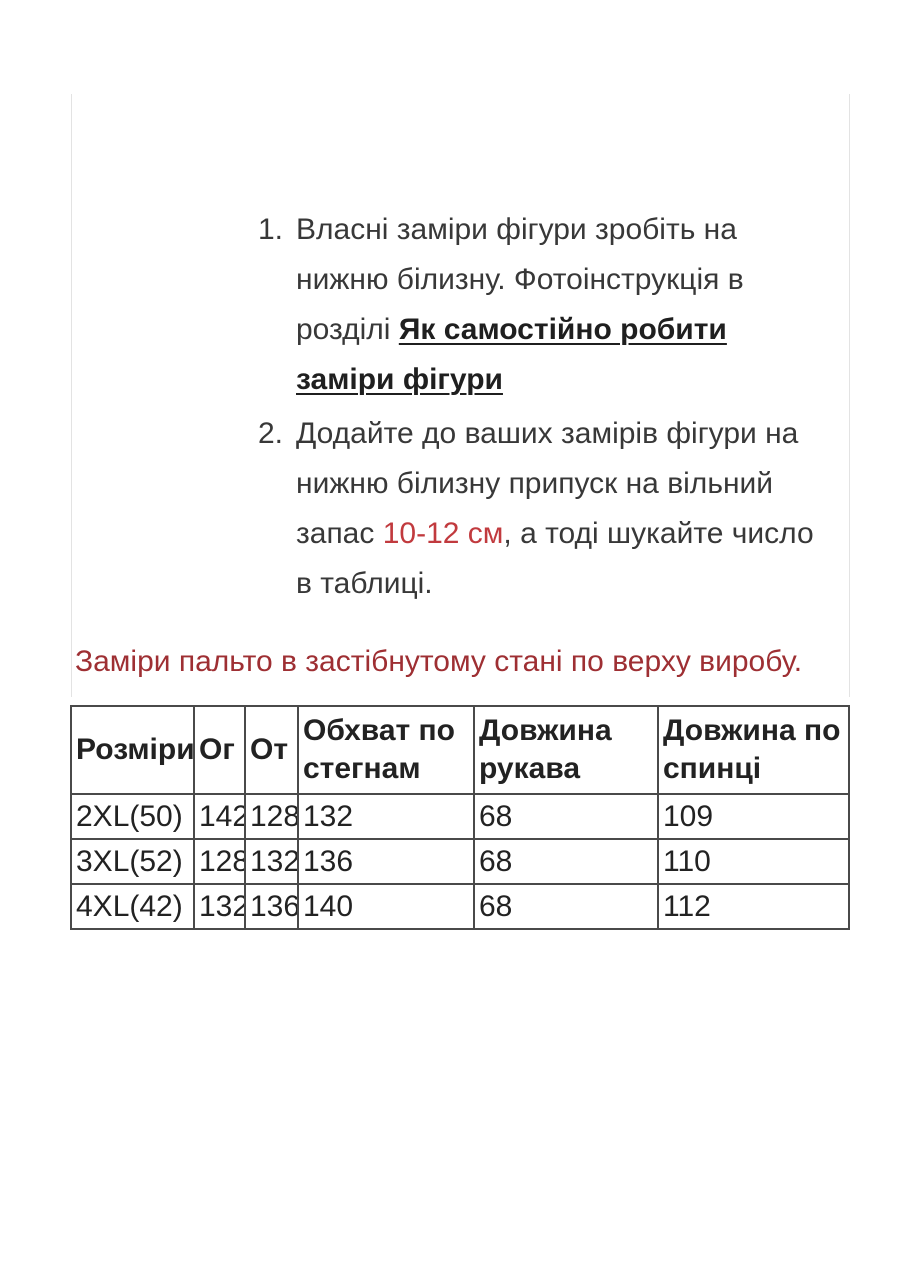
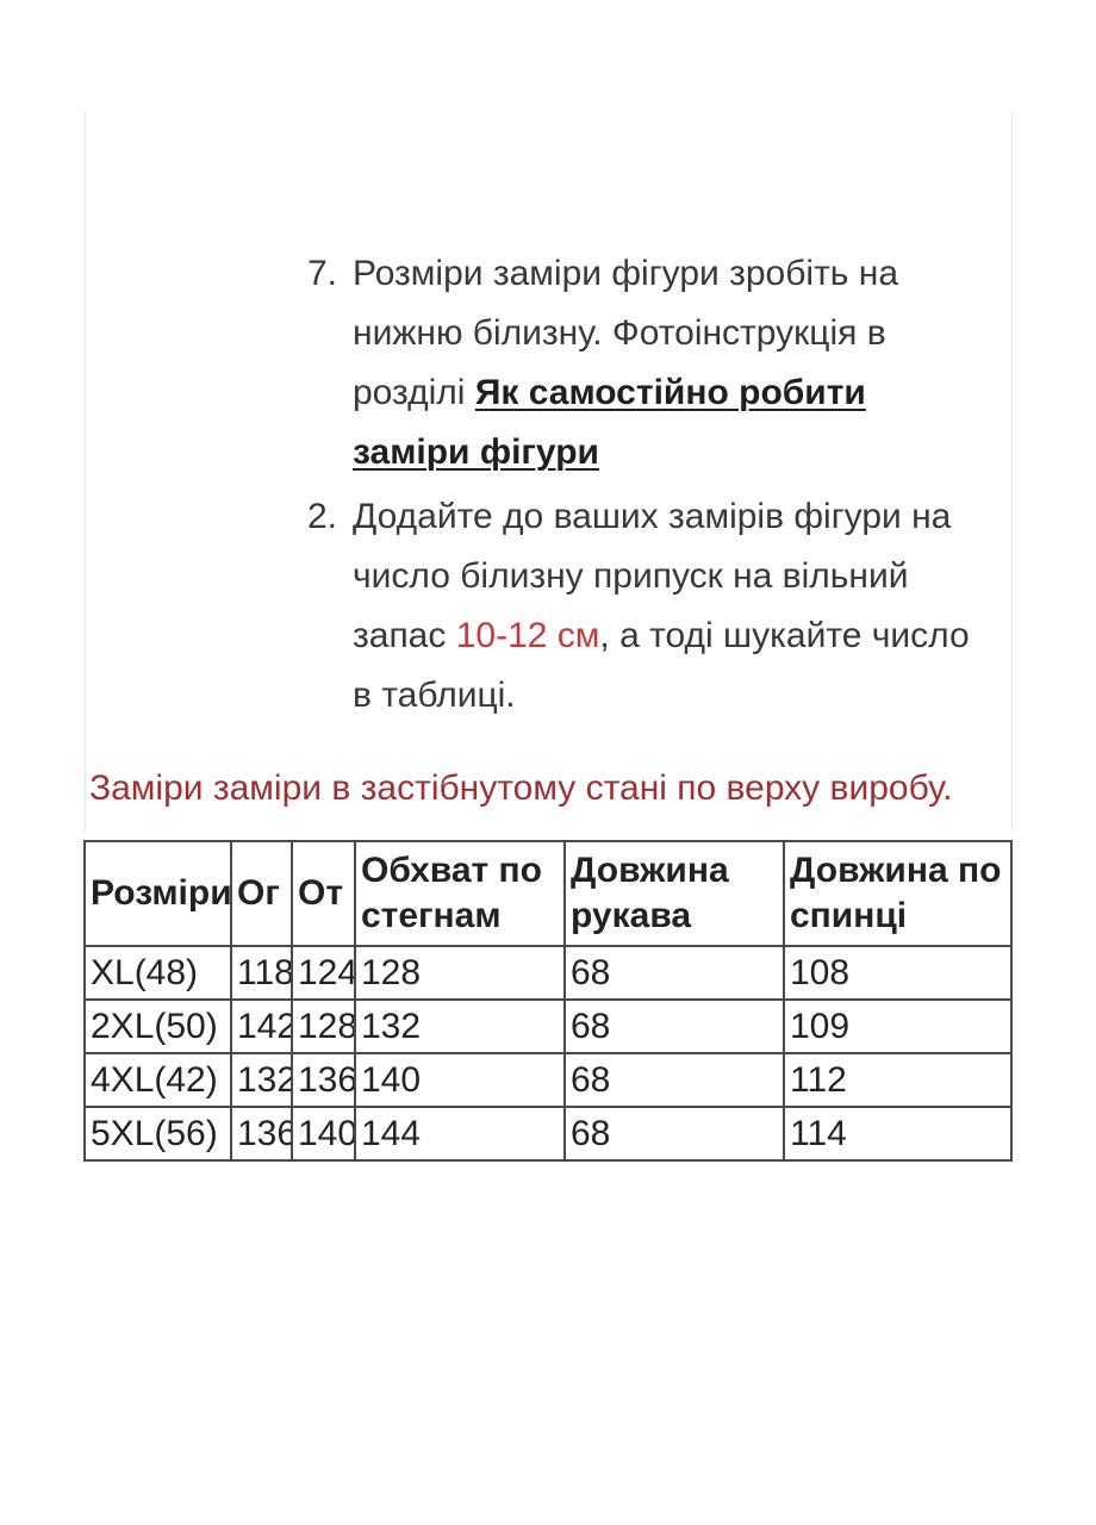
- 1.
+ 7.
- Власні заміри фігури зробіть на
+ Розміри заміри фігури зробіть на
  нижню білизну. Фотоінструкція в
  розділі Як самостійно робити
  заміри фігури
  2.
  Додайте до ваших замірів фігури на
- нижню білизну припуск на вільний
+ число білизну припуск на вільний
  запас 10-12 см, а тоді шукайте число
  в таблиці.
- Заміри пальто в застібнутому стані по верху виробу.
+ Заміри заміри в застібнутому стані по верху виробу.
  Розміри	Ог	От	Обхват по стегнам	Довжина рукава	Довжина по спинці
+ XL(48)	118	124	128	68	108
  2XL(50)	142	128	132	68	109
- 3XL(52)	128	132	136	68	110
  4XL(42)	132	136	140	68	112
+ 5XL(56)	136	140	144	68	114
